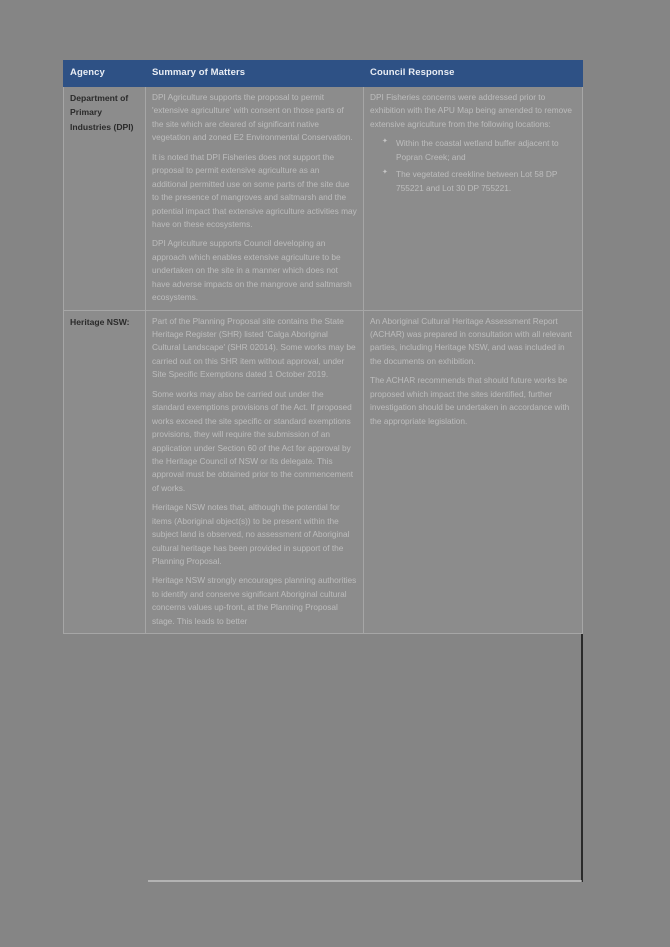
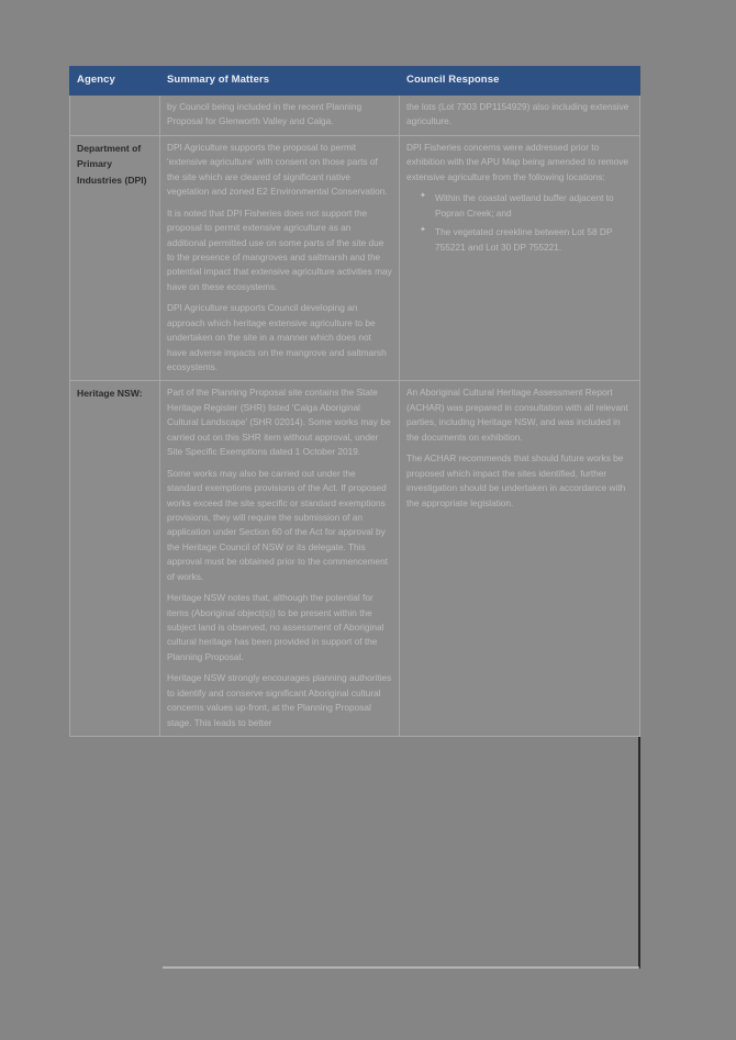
  Agency	Summary of Matters	Council Response
+ 	by Council being included in the recent Planning Proposal for Glenworth Valley and Calga.	the lots (Lot 7303 DP1154929) also including extensive agriculture.
- Department of Primary Industries (DPI)	DPI Agriculture supports the proposal to permit 'extensive agriculture' with consent on those parts of the site which are cleared of significant native vegetation and zoned E2 Environmental Conservation.It is noted that DPI Fisheries does not support the proposal to permit extensive agriculture as an additional permitted use on some parts of the site due to the presence of mangroves and saltmarsh and the potential impact that extensive agriculture activities may have on these ecosystems.DPI Agriculture supports Council developing an approach which enables extensive agriculture to be undertaken on the site in a manner which does not have adverse impacts on the mangrove and saltmarsh ecosystems.	DPI Fisheries concerns were addressed prior to exhibition with the APU Map being amended to remove extensive agriculture from the following locations:Within the coastal wetland buffer adjacent to Popran Creek; andThe vegetated creekline between Lot 58 DP 755221 and Lot 30 DP 755221.
+ Department of Primary Industries (DPI)	DPI Agriculture supports the proposal to permit 'extensive agriculture' with consent on those parts of the site which are cleared of significant native vegetation and zoned E2 Environmental Conservation.It is noted that DPI Fisheries does not support the proposal to permit extensive agriculture as an additional permitted use on some parts of the site due to the presence of mangroves and saltmarsh and the potential impact that extensive agriculture activities may have on these ecosystems.DPI Agriculture supports Council developing an approach which heritage extensive agriculture to be undertaken on the site in a manner which does not have adverse impacts on the mangrove and saltmarsh ecosystems.	DPI Fisheries concerns were addressed prior to exhibition with the APU Map being amended to remove extensive agriculture from the following locations:Within the coastal wetland buffer adjacent to Popran Creek; andThe vegetated creekline between Lot 58 DP 755221 and Lot 30 DP 755221.
  Heritage NSW:	Part of the Planning Proposal site contains the State Heritage Register (SHR) listed 'Calga Aboriginal Cultural Landscape' (SHR 02014). Some works may be carried out on this SHR item without approval, under Site Specific Exemptions dated 1 October 2019.Some works may also be carried out under the standard exemptions provisions of the Act. If proposed works exceed the site specific or standard exemptions provisions, they will require the submission of an application under Section 60 of the Act for approval by the Heritage Council of NSW or its delegate. This approval must be obtained prior to the commencement of works.Heritage NSW notes that, although the potential for items (Aboriginal object(s)) to be present within the subject land is observed, no assessment of Aboriginal cultural heritage has been provided in support of the Planning Proposal.Heritage NSW strongly encourages planning authorities to identify and conserve significant Aboriginal cultural concerns values up-front, at the Planning Proposal stage. This leads to better	An Aboriginal Cultural Heritage Assessment Report (ACHAR) was prepared in consultation with all relevant parties, including Heritage NSW, and was included in the documents on exhibition.The ACHAR recommends that should future works be proposed which impact the sites identified, further investigation should be undertaken in accordance with the appropriate legislation.
